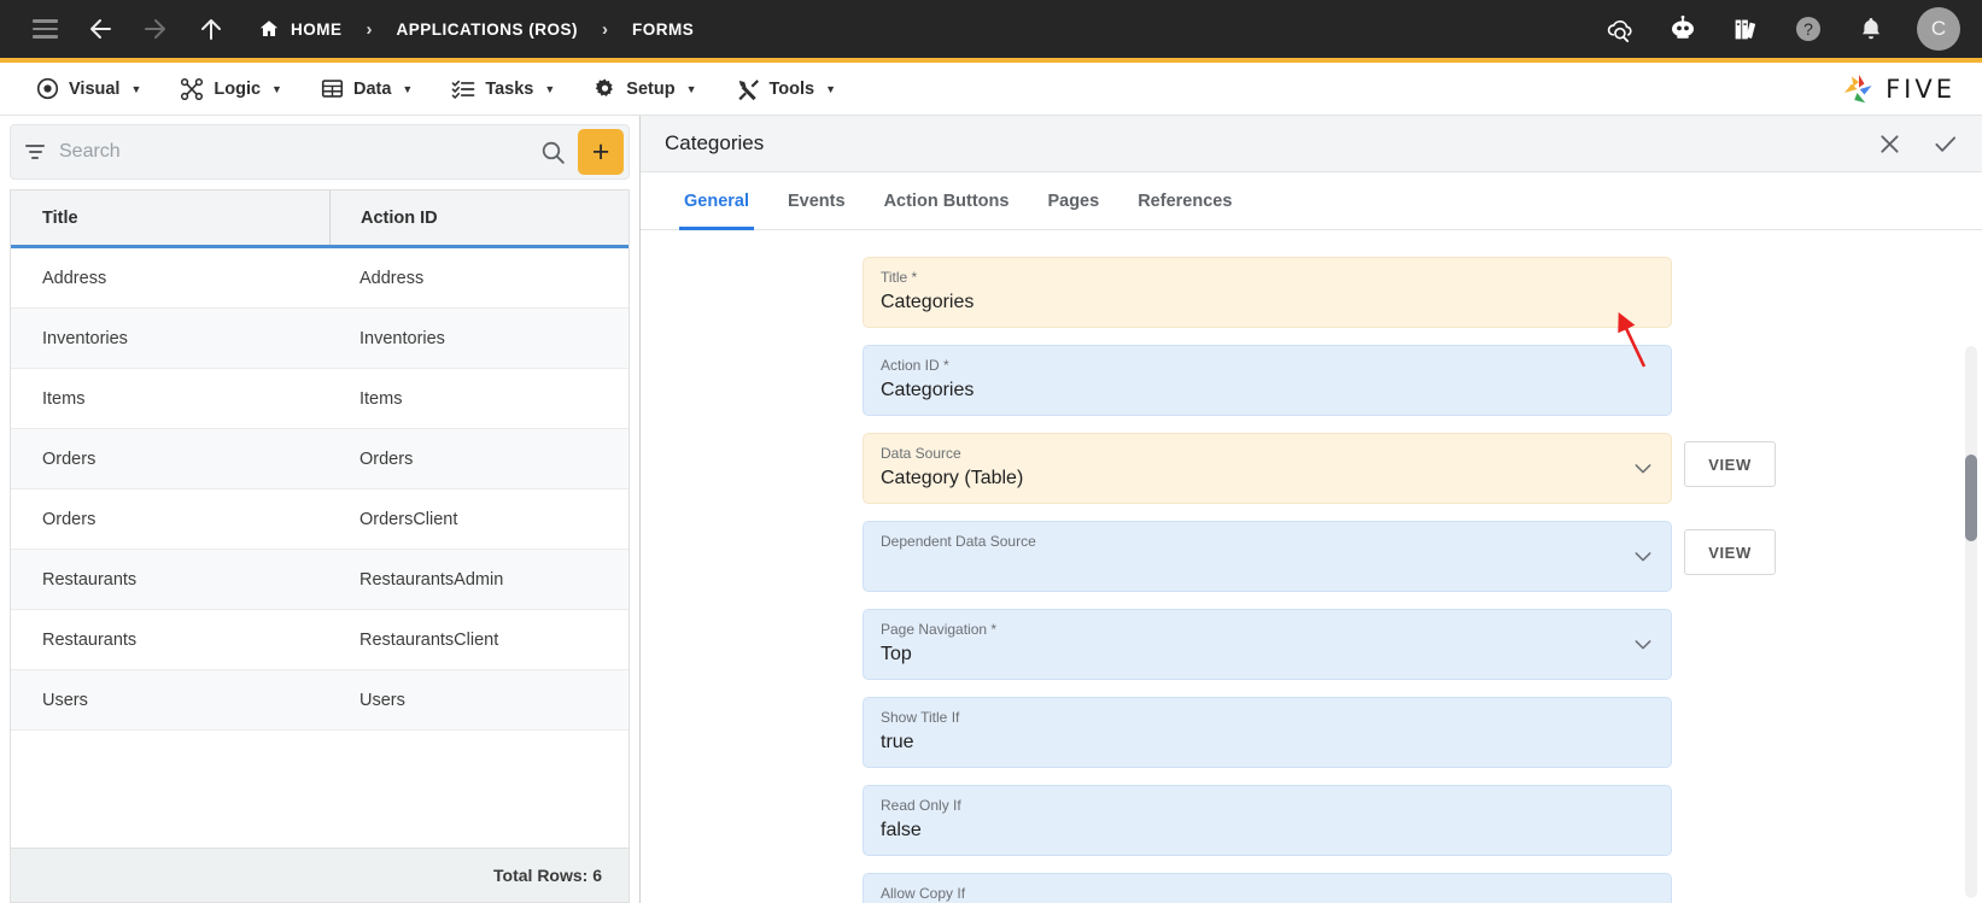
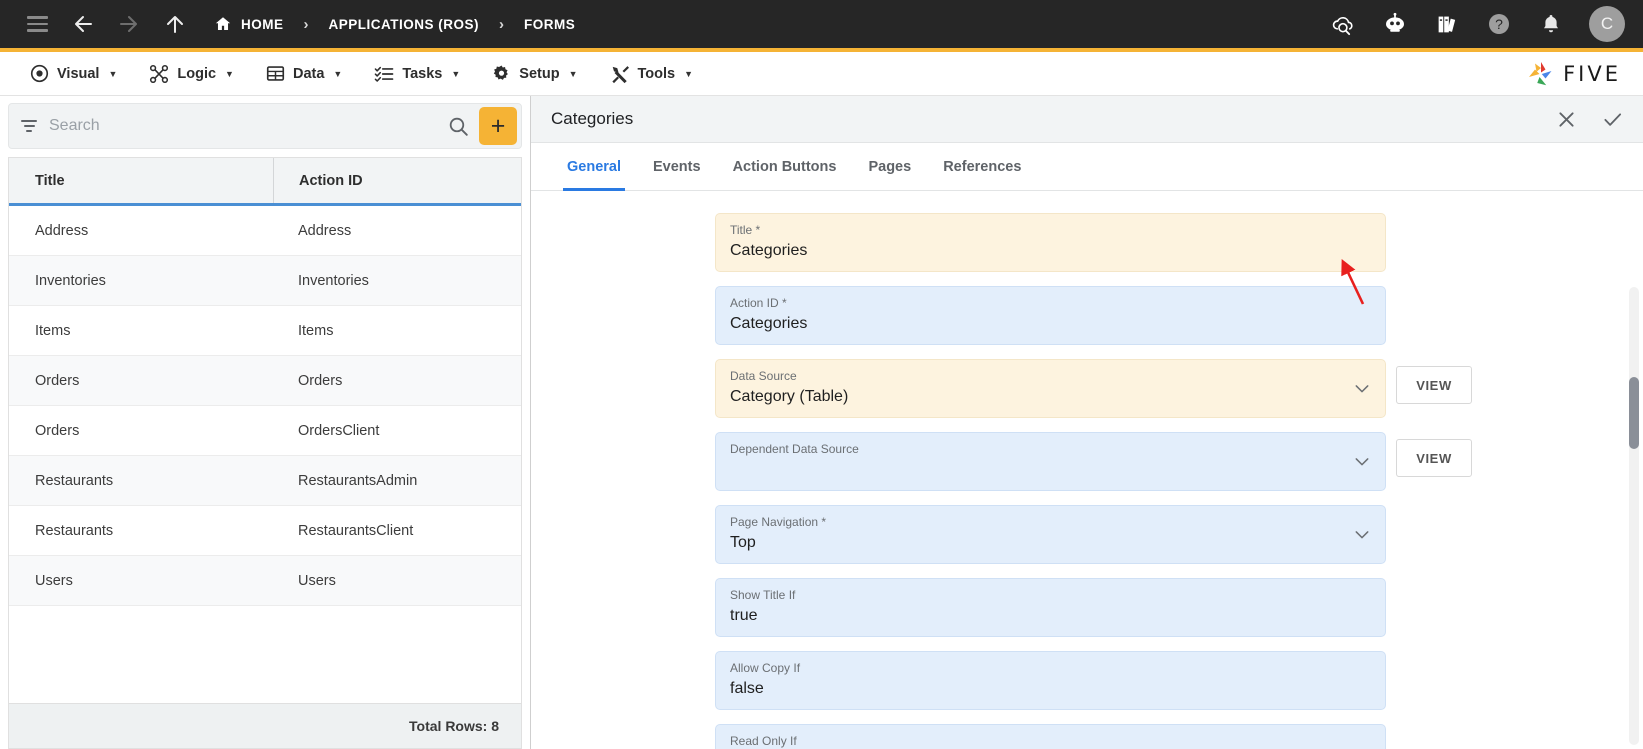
  HOME
  ›
  APPLICATIONS (ROS)
  ›
  FORMS
  ?
  C
  Visual
  ▼
  Logic
  ▼
  Data
  ▼
  Tasks
  ▼
  Setup
  ▼
  Tools
  ▼
  FIVE
  Search
  +
  Title
  Action ID
  Address
  Address
  Inventories
  Inventories
  Items
  Items
  Orders
  Orders
  Orders
  OrdersClient
  Restaurants
  RestaurantsAdmin
  Restaurants
  RestaurantsClient
  Users
  Users
- Total Rows: 6
+ Total Rows: 8
  Categories
  General
  Events
  Action Buttons
  Pages
  References
  Title *
  Categories
  Action ID *
  Categories
  Data Source
  Category (Table)
  VIEW
  Dependent Data Source
  VIEW
  Page Navigation *
  Top
  Show Title If
  true
- Read Only If
+ Allow Copy If
  false
- Allow Copy If
+ Read Only If
